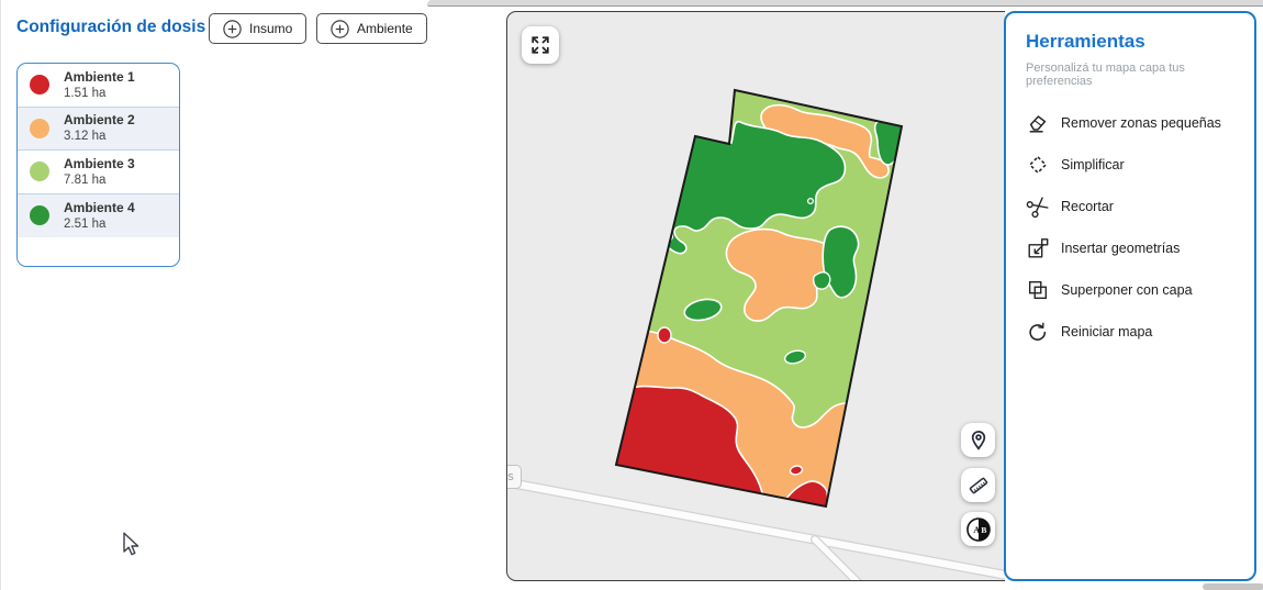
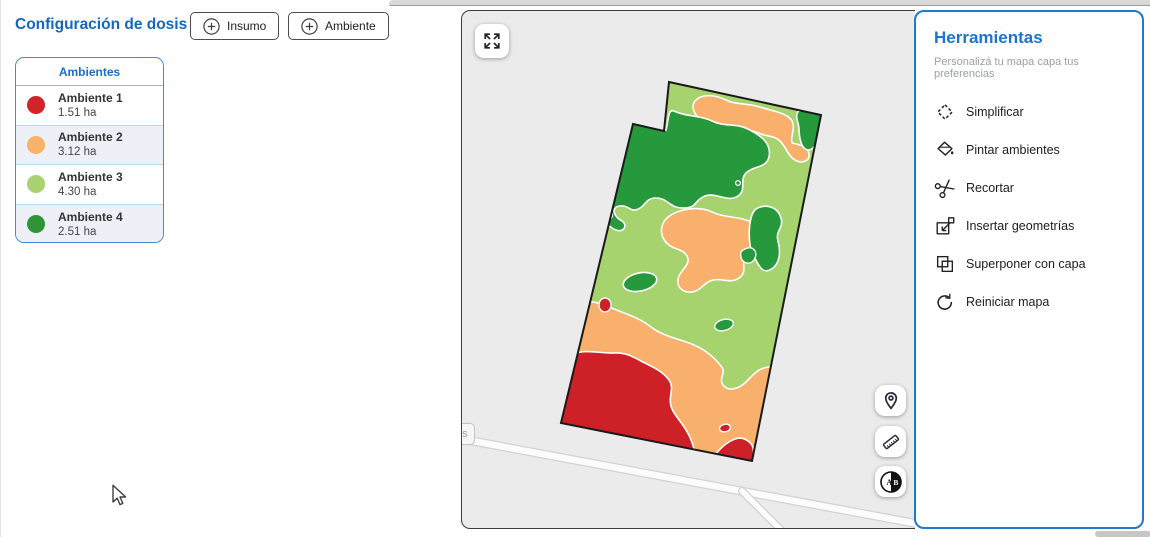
  Configuración de dosis
  Insumo
  Ambiente
+ Ambientes
  Ambiente 1
  1.51 ha
  Ambiente 2
  3.12 ha
  Ambiente 3
- 7.81 ha
+ 4.30 ha
  Ambiente 4
  2.51 ha
  s
  A
  B
  Herramientas
  Personalizá tu mapa capa tus preferencias
- Remover zonas pequeñas
  Simplificar
+ Pintar ambientes
  Recortar
  Insertar geometrías
  Superponer con capa
  Reiniciar mapa
